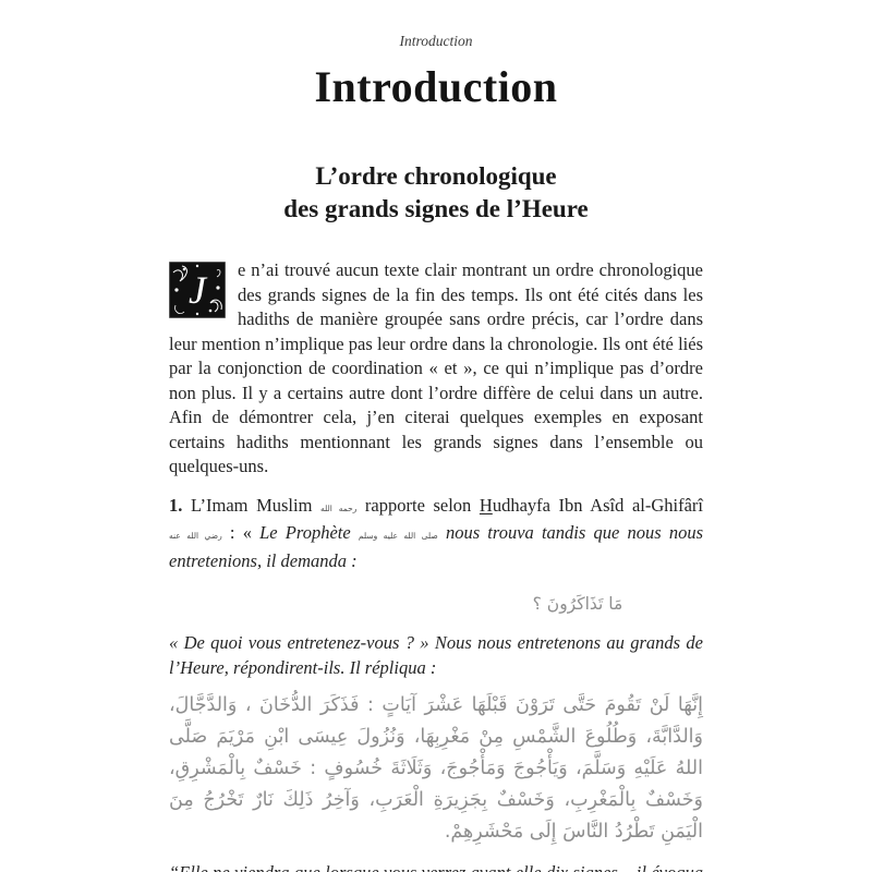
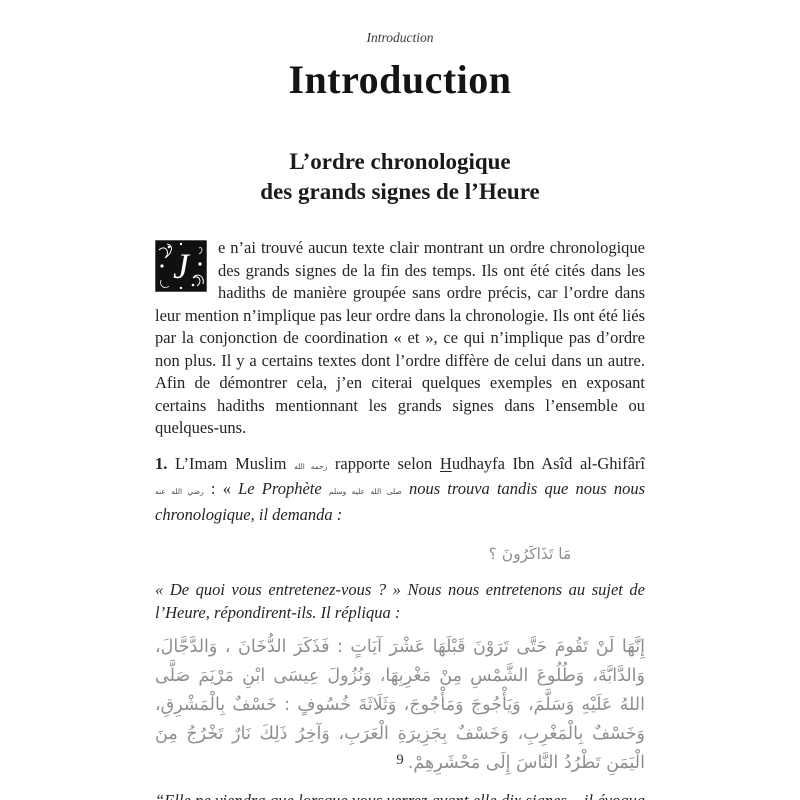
  Introduction
  Introduction
  L’ordre chronologique
  des grands signes de l’Heure
  J
- e n’ai trouvé aucun texte clair montrant un ordre chronologique des grands signes de la fin des temps. Ils ont été cités dans les hadiths de manière groupée sans ordre précis, car l’ordre dans leur mention n’implique pas leur ordre dans la chronologie. Ils ont été liés par la conjonction de coordination « et », ce qui n’implique pas d’ordre non plus. Il y a certains autre dont l’ordre diffère de celui dans un autre. Afin de démontrer cela, j’en citerai quelques exemples en exposant certains hadiths mentionnant les grands signes dans l’ensemble ou quelques-uns.
+ e n’ai trouvé aucun texte clair montrant un ordre chronologique des grands signes de la fin des temps. Ils ont été cités dans les hadiths de manière groupée sans ordre précis, car l’ordre dans leur mention n’implique pas leur ordre dans la chronologie. Ils ont été liés par la conjonction de coordination « et », ce qui n’implique pas d’ordre non plus. Il y a certains textes dont l’ordre diffère de celui dans un autre. Afin de démontrer cela, j’en citerai quelques exemples en exposant certains hadiths mentionnant les grands signes dans l’ensemble ou quelques-uns.
- 1. L’Imam Muslim رحمه الله rapporte selon Hudhayfa Ibn Asîd al-Ghifârî رضي الله عنه : « Le Prophète صلى الله عليه وسلم nous trouva tandis que nous nous entretenions, il demanda :
+ 1. L’Imam Muslim رحمه الله rapporte selon Hudhayfa Ibn Asîd al-Ghifârî رضي الله عنه : « Le Prophète صلى الله عليه وسلم nous trouva tandis que nous nous chronologique, il demanda :
  مَا تَذَاكَرُونَ ؟
- « De quoi vous entretenez-vous ? » Nous nous entretenons au grands de l’Heure, répondirent-ils. Il répliqua :
+ « De quoi vous entretenez-vous ? » Nous nous entretenons au sujet de l’Heure, répondirent-ils. Il répliqua :
  إِنَّهَا لَنْ تَقُومَ حَتَّى تَرَوْنَ قَبْلَهَا عَشْرَ آيَاتٍ : فَذَكَرَ الدُّخَانَ ، وَالدَّجَّالَ، وَالدَّابَّةَ، وَطُلُوعَ الشَّمْسِ مِنْ مَغْرِبِهَا، وَنُزُولَ عِيسَى ابْنِ مَرْيَمَ صَلَّى اللهُ عَلَيْهِ وَسَلَّمَ، وَيَأْجُوجَ وَمَأْجُوجَ، وَثَلَاثَةَ خُسُوفٍ : خَسْفٌ بِالْمَشْرِقِ، وَخَسْفٌ بِالْمَغْرِبِ، وَخَسْفٌ بِجَزِيرَةِ الْعَرَبِ، وَآخِرُ ذَلِكَ نَارٌ تَخْرُجُ مِنَ الْيَمَنِ تَطْرُدُ النَّاسَ إِلَى مَحْشَرِهِمْ.
+ 9
